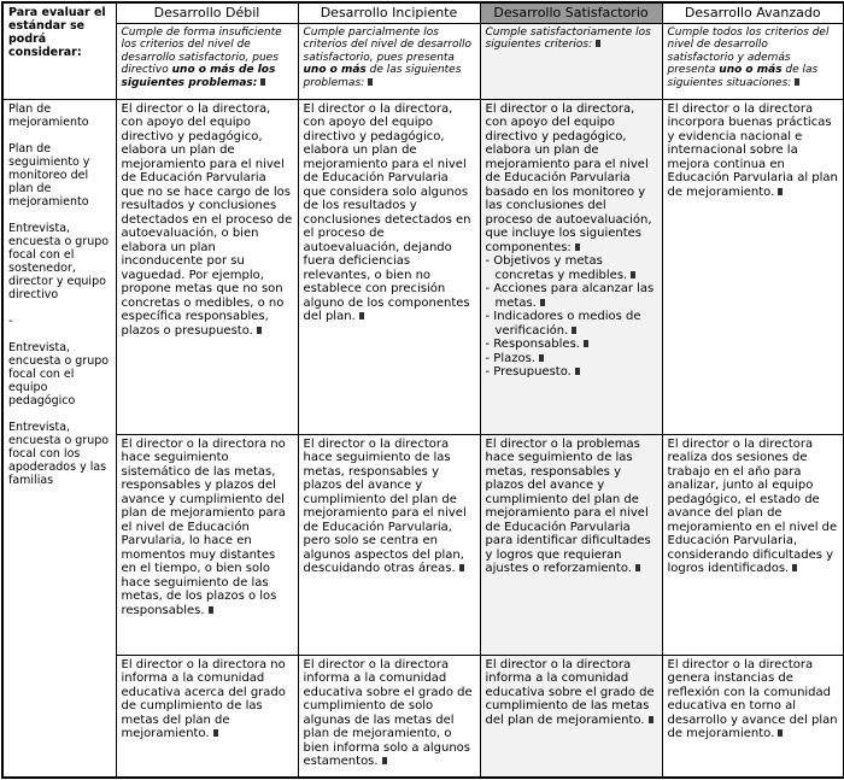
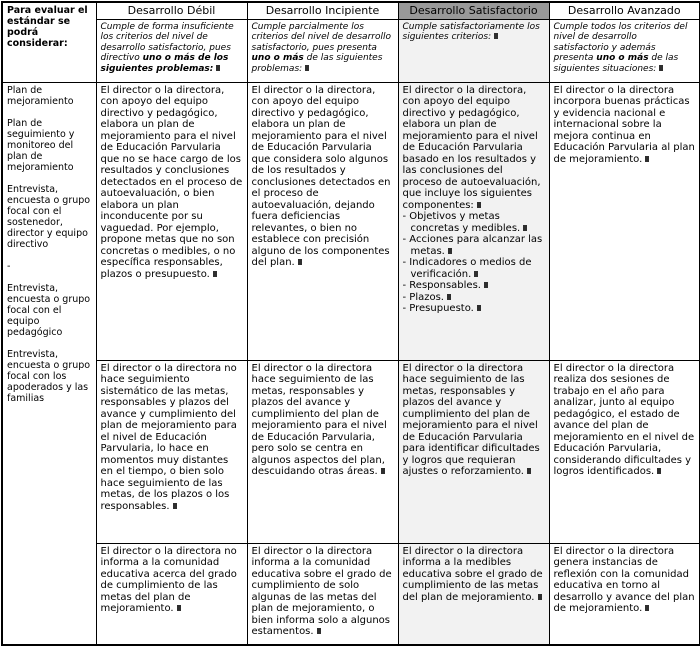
  Para evaluar el estándar se podrá considerar:	Desarrollo Débil	Desarrollo Incipiente	Desarrollo Satisfactorio	Desarrollo Avanzado
  Cumple de forma insuficiente los criterios del nivel de desarrollo satisfactorio, pues directivo uno o más de los siguientes problemas:	Cumple parcialmente los criterios del nivel de desarrollo satisfactorio, pues presenta uno o más de las siguientes problemas:	Cumple satisfactoriamente los siguientes criterios:	Cumple todos los criterios del nivel de desarrollo satisfactorio y además presenta uno o más de las siguientes situaciones:
- Plan de mejoramiento Plan de seguimiento y monitoreo del plan de mejoramiento Entrevista, encuesta o grupo focal con el sostenedor, director y equipo directivo - Entrevista, encuesta o grupo focal con el equipo pedagógico Entrevista, encuesta o grupo focal con los apoderados y las familias	El director o la directora, con apoyo del equipo directivo y pedagógico, elabora un plan de mejoramiento para el nivel de Educación Parvularia que no se hace cargo de los resultados y conclusiones detectados en el proceso de autoevaluación, o bien elabora un plan inconducente por su vaguedad. Por ejemplo, propone metas que no son concretas o medibles, o no específica responsables, plazos o presupuesto.	El director o la directora, con apoyo del equipo directivo y pedagógico, elabora un plan de mejoramiento para el nivel de Educación Parvularia que considera solo algunos de los resultados y conclusiones detectados en el proceso de autoevaluación, dejando fuera deficiencias relevantes, o bien no establece con precisión alguno de los componentes del plan.	El director o la directora, con apoyo del equipo directivo y pedagógico, elabora un plan de mejoramiento para el nivel de Educación Parvularia basado en los monitoreo y las conclusiones del proceso de autoevaluación, que incluye los siguientes componentes: - Objetivos y metas concretas y medibles. - Acciones para alcanzar las metas. - Indicadores o medios de verificación. - Responsables. - Plazos. - Presupuesto.	El director o la directora incorpora buenas prácticas y evidencia nacional e internacional sobre la mejora continua en Educación Parvularia al plan de mejoramiento.
+ Plan de mejoramiento Plan de seguimiento y monitoreo del plan de mejoramiento Entrevista, encuesta o grupo focal con el sostenedor, director y equipo directivo - Entrevista, encuesta o grupo focal con el equipo pedagógico Entrevista, encuesta o grupo focal con los apoderados y las familias	El director o la directora, con apoyo del equipo directivo y pedagógico, elabora un plan de mejoramiento para el nivel de Educación Parvularia que no se hace cargo de los resultados y conclusiones detectados en el proceso de autoevaluación, o bien elabora un plan inconducente por su vaguedad. Por ejemplo, propone metas que no son concretas o medibles, o no específica responsables, plazos o presupuesto.	El director o la directora, con apoyo del equipo directivo y pedagógico, elabora un plan de mejoramiento para el nivel de Educación Parvularia que considera solo algunos de los resultados y conclusiones detectados en el proceso de autoevaluación, dejando fuera deficiencias relevantes, o bien no establece con precisión alguno de los componentes del plan.	El director o la directora, con apoyo del equipo directivo y pedagógico, elabora un plan de mejoramiento para el nivel de Educación Parvularia basado en los resultados y las conclusiones del proceso de autoevaluación, que incluye los siguientes componentes: - Objetivos y metas concretas y medibles. - Acciones para alcanzar las metas. - Indicadores o medios de verificación. - Responsables. - Plazos. - Presupuesto.	El director o la directora incorpora buenas prácticas y evidencia nacional e internacional sobre la mejora continua en Educación Parvularia al plan de mejoramiento.
- El director o la directora no hace seguimiento sistemático de las metas, responsables y plazos del avance y cumplimiento del plan de mejoramiento para el nivel de Educación Parvularia, lo hace en momentos muy distantes en el tiempo, o bien solo hace seguimiento de las metas, de los plazos o los responsables.	El director o la directora hace seguimiento de las metas, responsables y plazos del avance y cumplimiento del plan de mejoramiento para el nivel de Educación Parvularia, pero solo se centra en algunos aspectos del plan, descuidando otras áreas.	El director o la problemas hace seguimiento de las metas, responsables y plazos del avance y cumplimiento del plan de mejoramiento para el nivel de Educación Parvularia para identificar dificultades y logros que requieran ajustes o reforzamiento.	El director o la directora realiza dos sesiones de trabajo en el año para analizar, junto al equipo pedagógico, el estado de avance del plan de mejoramiento en el nivel de Educación Parvularia, considerando dificultades y logros identificados.
+ El director o la directora no hace seguimiento sistemático de las metas, responsables y plazos del avance y cumplimiento del plan de mejoramiento para el nivel de Educación Parvularia, lo hace en momentos muy distantes en el tiempo, o bien solo hace seguimiento de las metas, de los plazos o los responsables.	El director o la directora hace seguimiento de las metas, responsables y plazos del avance y cumplimiento del plan de mejoramiento para el nivel de Educación Parvularia, pero solo se centra en algunos aspectos del plan, descuidando otras áreas.	El director o la directora hace seguimiento de las metas, responsables y plazos del avance y cumplimiento del plan de mejoramiento para el nivel de Educación Parvularia para identificar dificultades y logros que requieran ajustes o reforzamiento.	El director o la directora realiza dos sesiones de trabajo en el año para analizar, junto al equipo pedagógico, el estado de avance del plan de mejoramiento en el nivel de Educación Parvularia, considerando dificultades y logros identificados.
- El director o la directora no informa a la comunidad educativa acerca del grado de cumplimiento de las metas del plan de mejoramiento.	El director o la directora informa a la comunidad educativa sobre el grado de cumplimiento de solo algunas de las metas del plan de mejoramiento, o bien informa solo a algunos estamentos.	El director o la directora informa a la comunidad educativa sobre el grado de cumplimiento de las metas del plan de mejoramiento.	El director o la directora genera instancias de reflexión con la comunidad educativa en torno al desarrollo y avance del plan de mejoramiento.
+ El director o la directora no informa a la comunidad educativa acerca del grado de cumplimiento de las metas del plan de mejoramiento.	El director o la directora informa a la comunidad educativa sobre el grado de cumplimiento de solo algunas de las metas del plan de mejoramiento, o bien informa solo a algunos estamentos.	El director o la directora informa a la medibles educativa sobre el grado de cumplimiento de las metas del plan de mejoramiento.	El director o la directora genera instancias de reflexión con la comunidad educativa en torno al desarrollo y avance del plan de mejoramiento.
